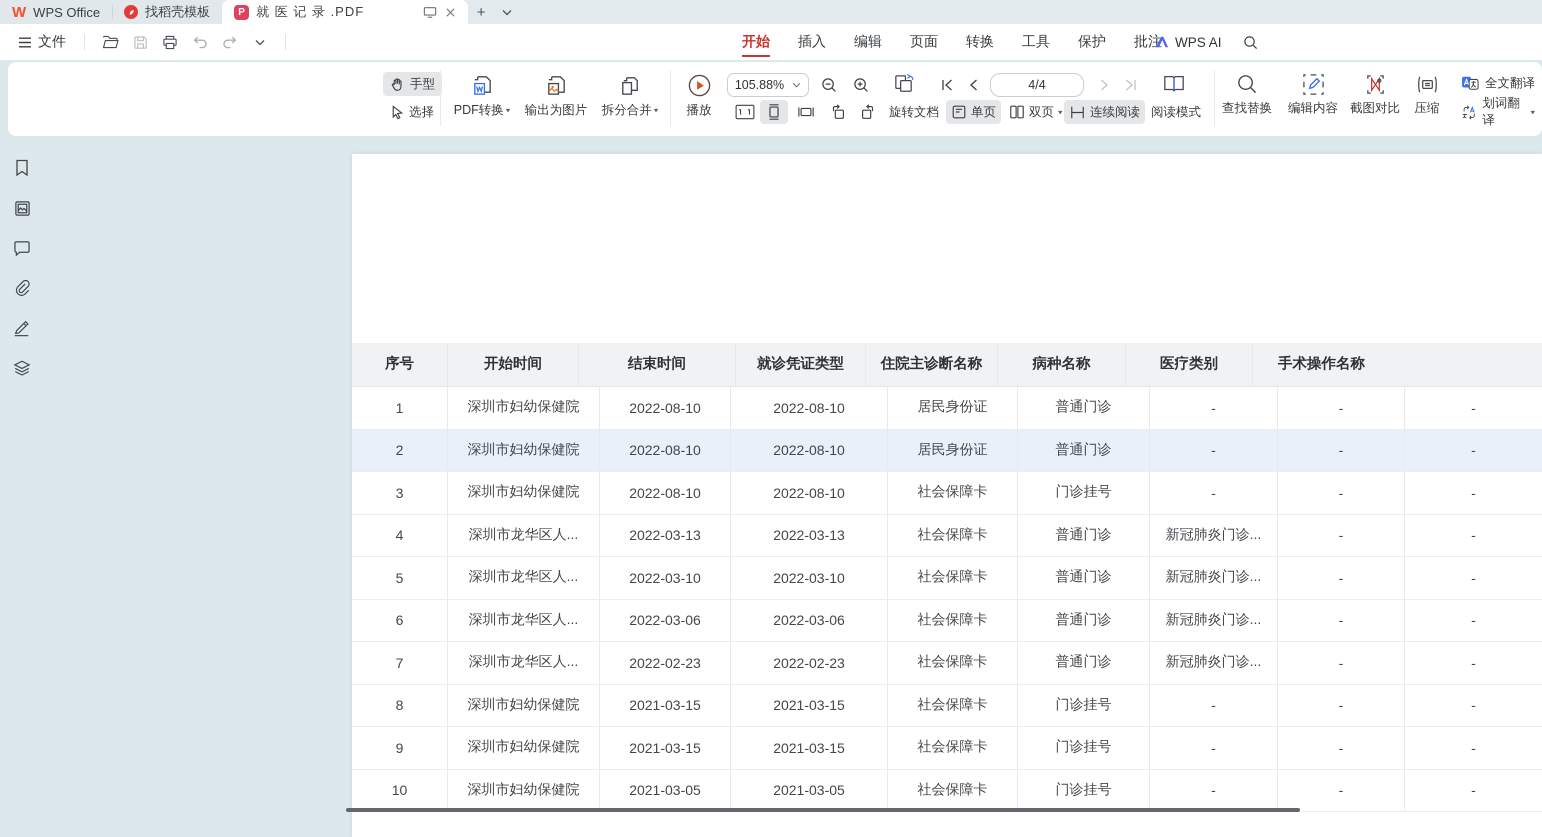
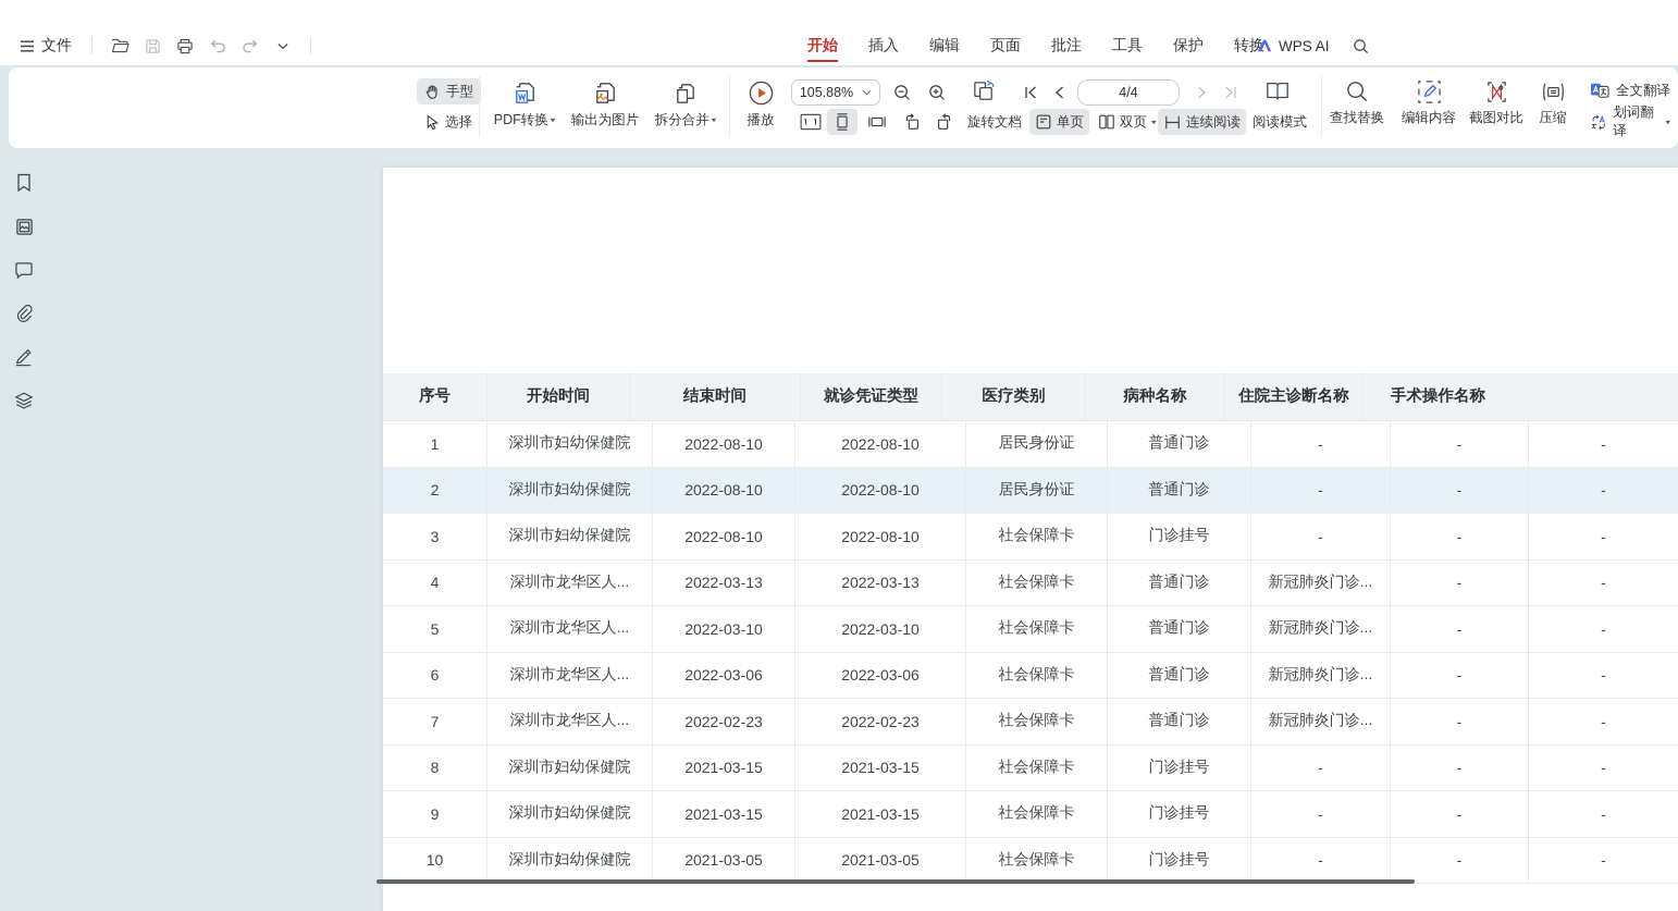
- W
- WPS Office
- 找稻壳模板
- P
- 就 医 记 录 .PDF
- +
  文件
  开始
  插入
  编辑
  页面
- 转换
+ 批注
  工具
  保护
- 批注
+ 转换
  WPS AI
  手型
  选择
  PDF转换
  ▾
  输出为图片
  拆分合并
  ▾
  播放
  105.88%
  4/4
  旋转文档
  单页
  双页
  ▾
  连续阅读
  阅读模式
  查找替换
  编辑内容
  截图对比
  压缩
  全文翻译
  划词翻译
  ▾
  序号
  开始时间
  结束时间
  就诊凭证类型
- 住院主诊断名称
+ 医疗类别
  病种名称
- 医疗类别
+ 住院主诊断名称
  手术操作名称
  1
  深圳市妇幼保健院
  2022-08-10
  2022-08-10
  居民身份证
  普通门诊
  -
  -
  -
  2
  深圳市妇幼保健院
  2022-08-10
  2022-08-10
  居民身份证
  普通门诊
  -
  -
  -
  3
  深圳市妇幼保健院
  2022-08-10
  2022-08-10
  社会保障卡
  门诊挂号
  -
  -
  -
  4
  深圳市龙华区人...
  2022-03-13
  2022-03-13
  社会保障卡
  普通门诊
  新冠肺炎门诊...
  -
  -
  5
  深圳市龙华区人...
  2022-03-10
  2022-03-10
  社会保障卡
  普通门诊
  新冠肺炎门诊...
  -
  -
  6
  深圳市龙华区人...
  2022-03-06
  2022-03-06
  社会保障卡
  普通门诊
  新冠肺炎门诊...
  -
  -
  7
  深圳市龙华区人...
  2022-02-23
  2022-02-23
  社会保障卡
  普通门诊
  新冠肺炎门诊...
  -
  -
  8
  深圳市妇幼保健院
  2021-03-15
  2021-03-15
  社会保障卡
  门诊挂号
  -
  -
  -
  9
  深圳市妇幼保健院
  2021-03-15
  2021-03-15
  社会保障卡
  门诊挂号
  -
  -
  -
  10
  深圳市妇幼保健院
  2021-03-05
  2021-03-05
  社会保障卡
  门诊挂号
  -
  -
  -
